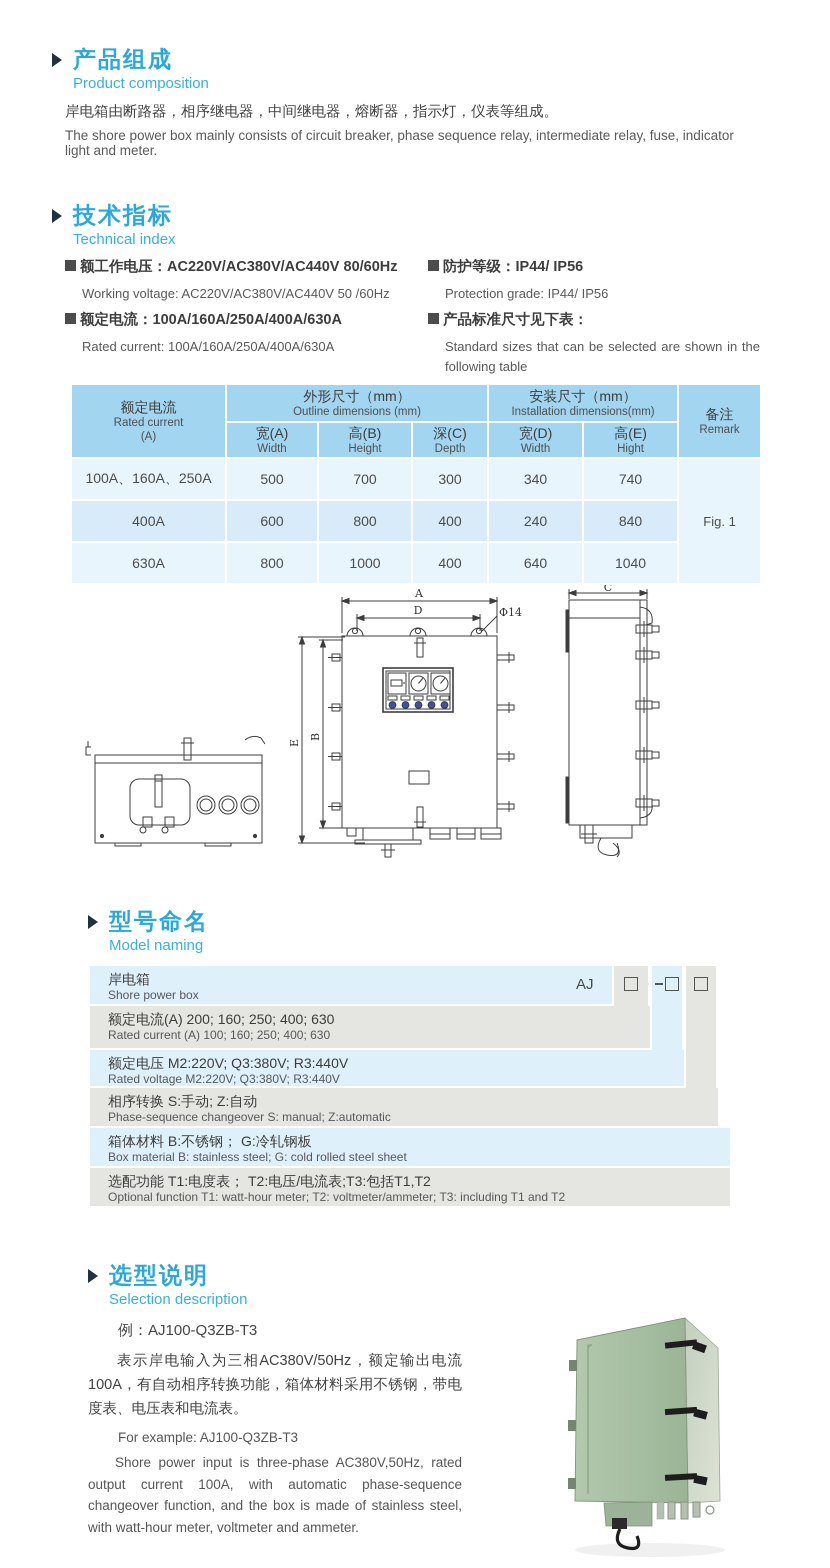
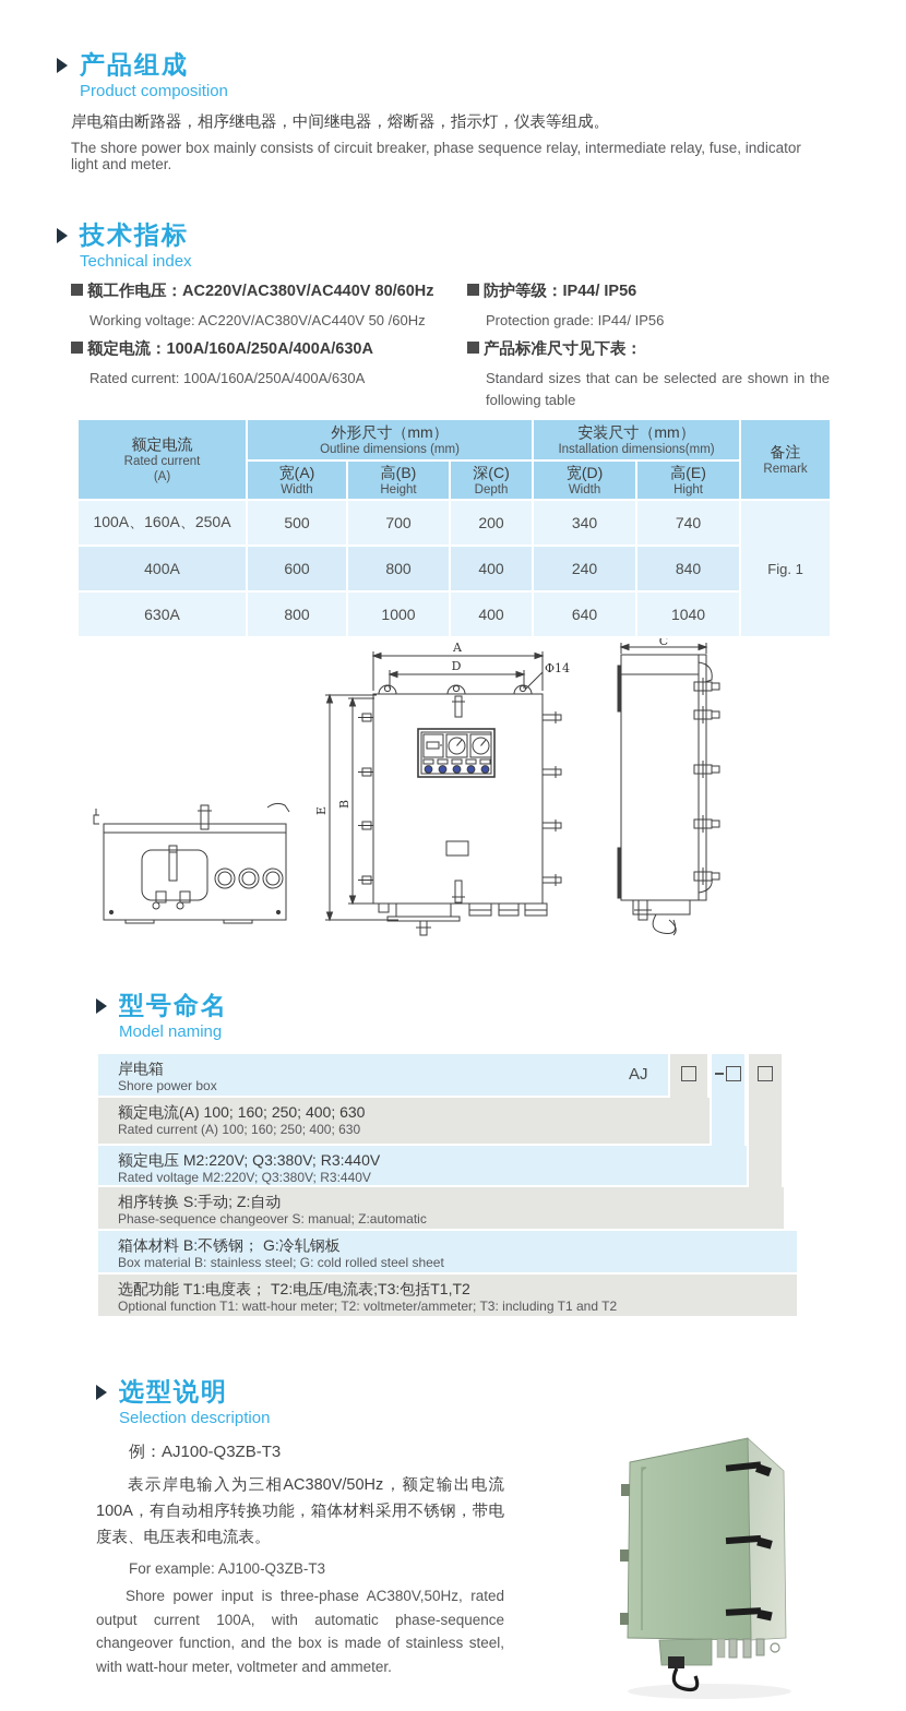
  产品组成
  Product composition
  岸电箱由断路器，相序继电器，中间继电器，熔断器，指示灯，仪表等组成。
  The shore power box mainly consists of circuit breaker, phase sequence relay, intermediate relay, fuse, indicator light and meter.
  技术指标
  Technical index
  额工作电压：AC220V/AC380V/AC440V 80/60Hz
  Working voltage: AC220V/AC380V/AC440V 50 /60Hz
  额定电流：100A/160A/250A/400A/630A
  Rated current: 100A/160A/250A/400A/630A
  防护等级：IP44/ IP56
  Protection grade: IP44/ IP56
  产品标准尺寸见下表：
  Standard sizes that can be selected are shown in the following table
  额定电流 Rated current (A)	外形尺寸（mm） Outline dimensions (mm)	安装尺寸（mm） Installation dimensions(mm)	备注 Remark
  宽(A)Width	高(B)Height	深(C)Depth	宽(D)Width	高(E)Hight
- 100A、160A、250A	500	700	300	340	740	Fig. 1
+ 100A、160A、250A	500	700	200	340	740	Fig. 1
  400A	600	800	400	240	840
  630A	800	1000	400	640	1040
  A
  D
  Φ14
  C
  型号命名
  Model naming
  岸电箱
  Shore power box
- 额定电流(A) 200; 160; 250; 400; 630
+ 额定电流(A) 100; 160; 250; 400; 630
  Rated current (A) 100; 160; 250; 400; 630
  额定电压 M2:220V; Q3:380V; R3:440V
  Rated voltage M2:220V; Q3:380V; R3:440V
  相序转换 S:手动; Z:自动
  Phase-sequence changeover S: manual; Z:automatic
  箱体材料 B:不锈钢； G:冷轧钢板
  Box material B: stainless steel; G: cold rolled steel sheet
  选配功能 T1:电度表； T2:电压/电流表;T3:包括T1,T2
  Optional function T1: watt-hour meter; T2: voltmeter/ammeter; T3: including T1 and T2
  AJ
  选型说明
  Selection description
  例：AJ100-Q3ZB-T3
  表示岸电输入为三相AC380V/50Hz，额定输出电流100A，有自动相序转换功能，箱体材料采用不锈钢，带电度表、电压表和电流表。
  For example: AJ100-Q3ZB-T3
  Shore power input is three-phase AC380V,50Hz, rated output current 100A, with automatic phase-sequence changeover function, and the box is made of stainless steel, with watt-hour meter, voltmeter and ammeter.
